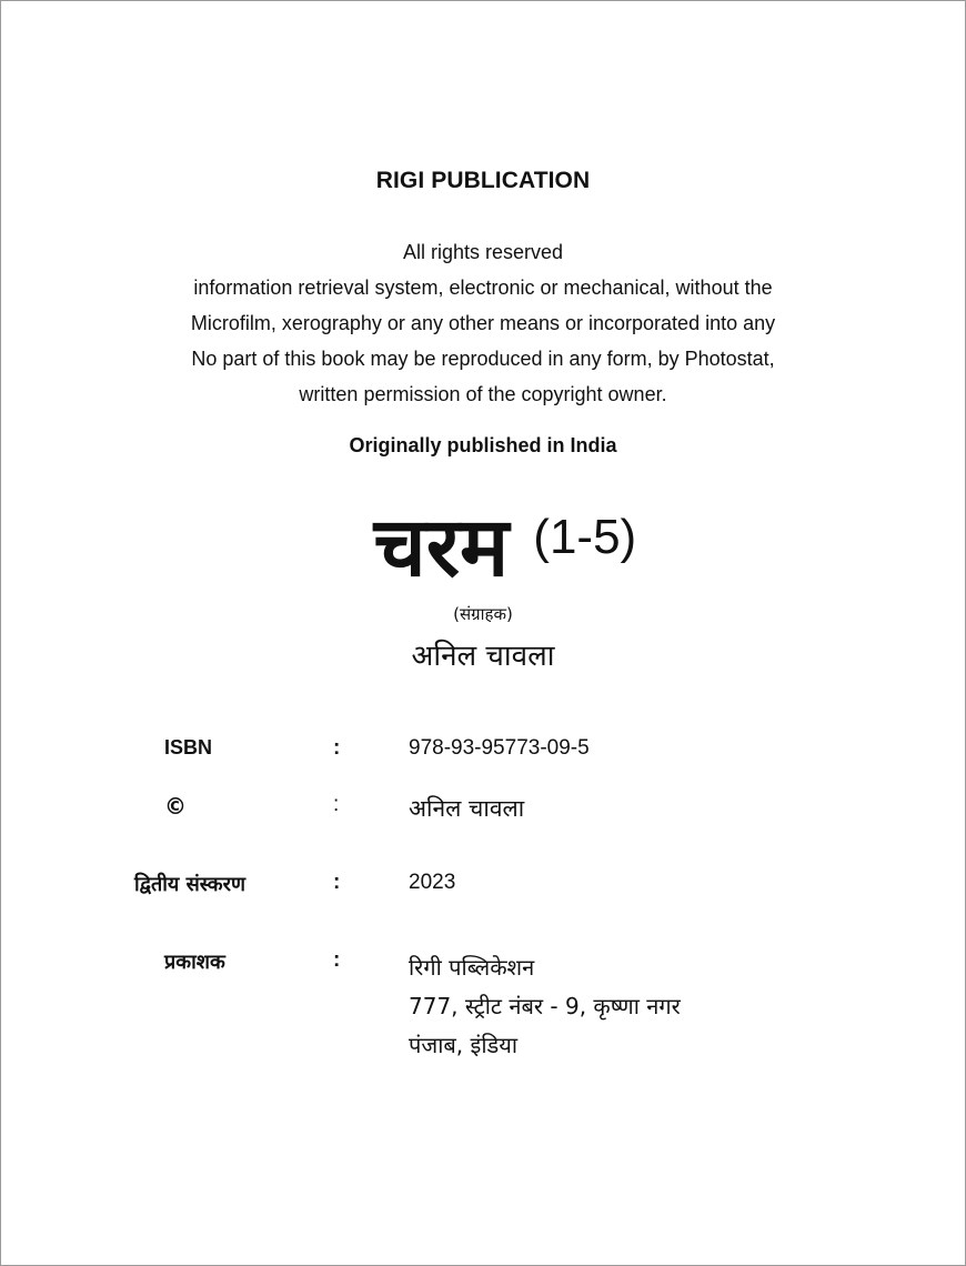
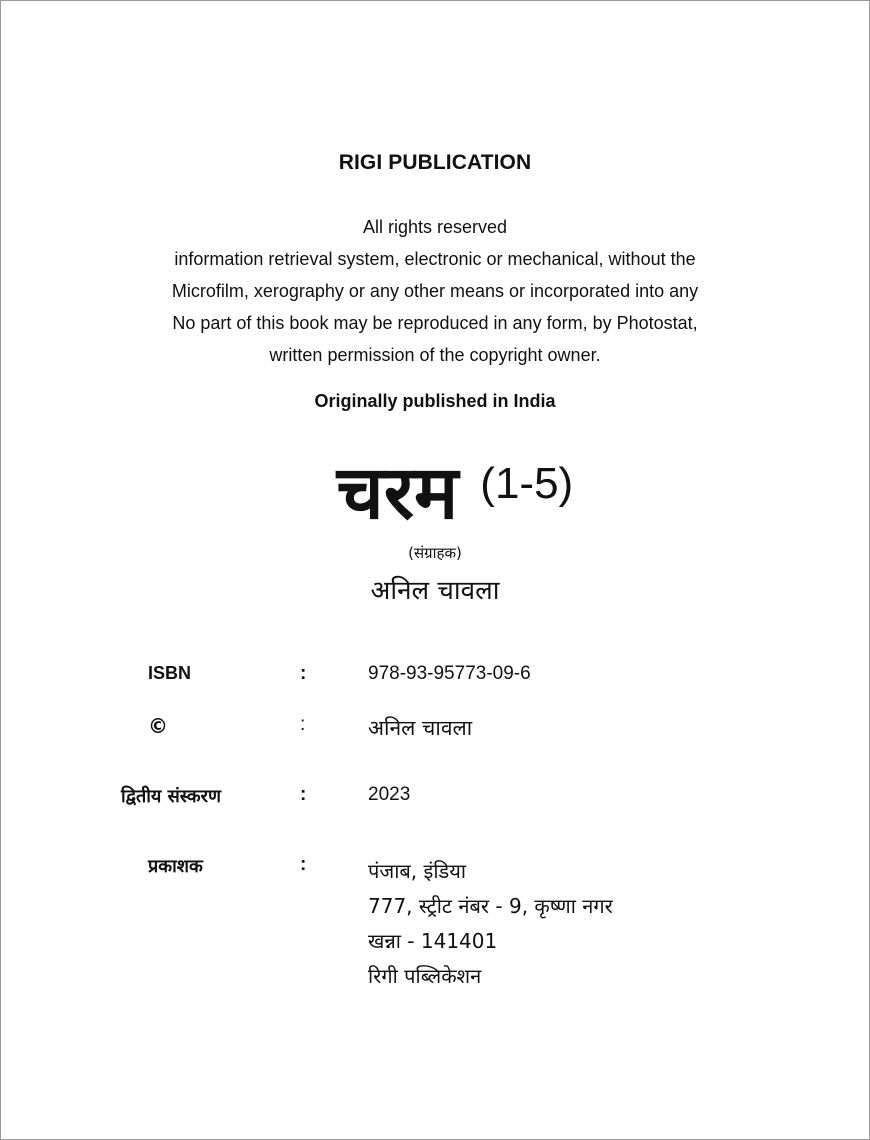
  RIGI PUBLICATION
  All rights reserved
  information retrieval system, electronic or mechanical, without the
  Microfilm, xerography or any other means or incorporated into any
  No part of this book may be reproduced in any form, by Photostat,
  written permission of the copyright owner.
  Originally published in India
  चरम (1-5)
  (संग्राहक)
  अनिल चावला
  ISBN
  :
- 978-93-95773-09-5
+ 978-93-95773-09-6
  ©
  :
  अनिल चावला
  द्वितीय संस्करण
  :
  2023
  प्रकाशक
  :
- रिगी पब्लिकेशन
+ पंजाब, इंडिया
  777, स्ट्रीट नंबर - 9, कृष्णा नगर
+ खन्ना - 141401
- पंजाब, इंडिया
+ रिगी पब्लिकेशन
